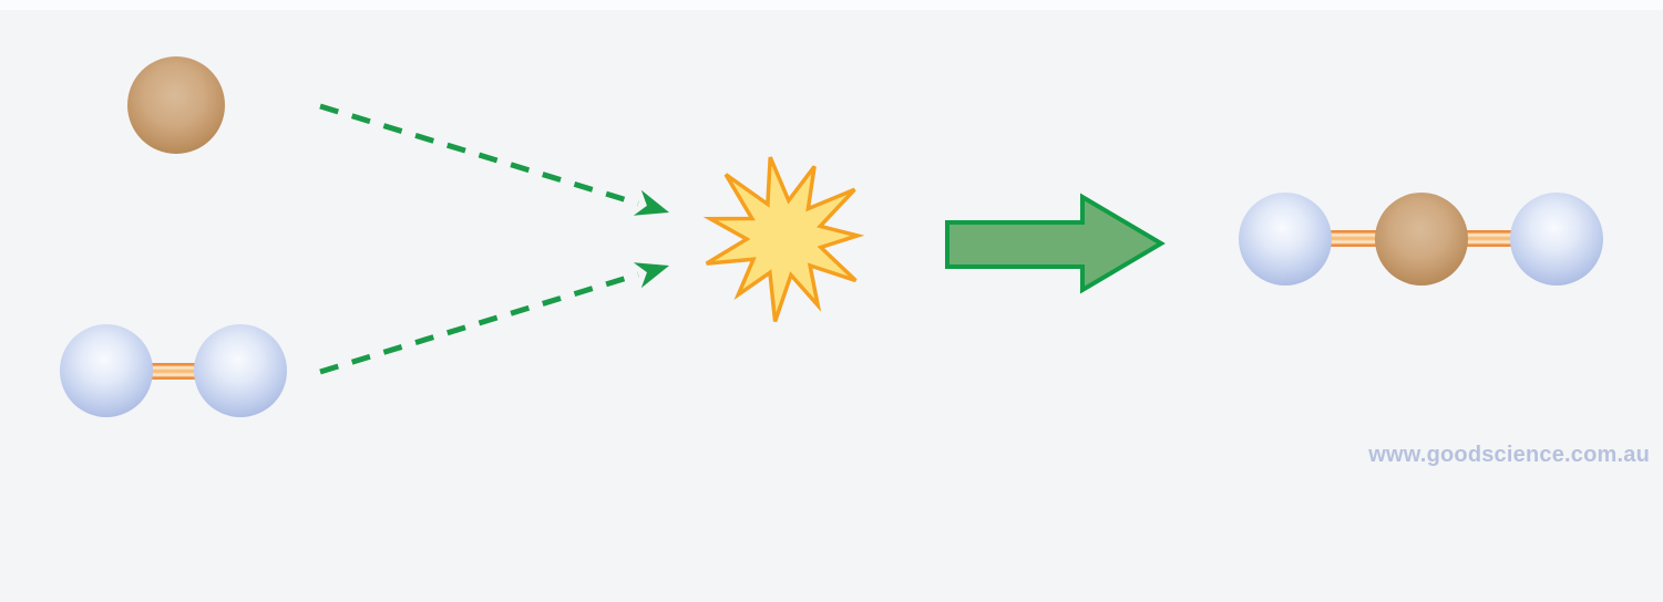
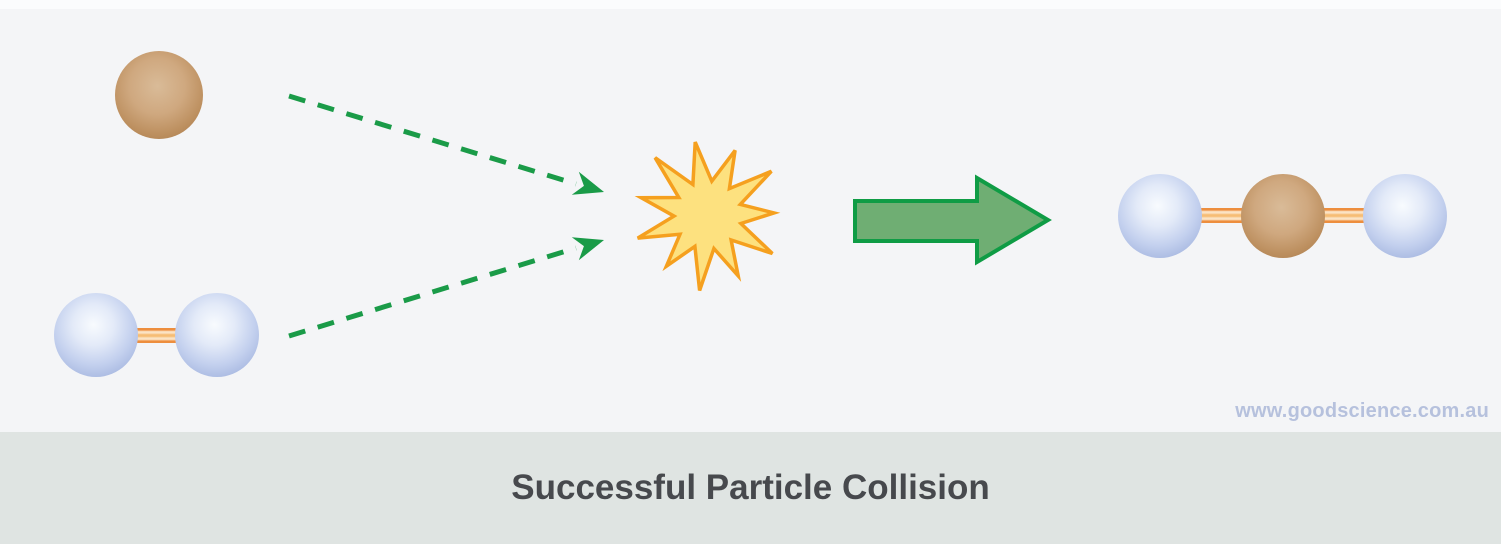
  www.goodscience.com.au
+ Successful Particle Collision
